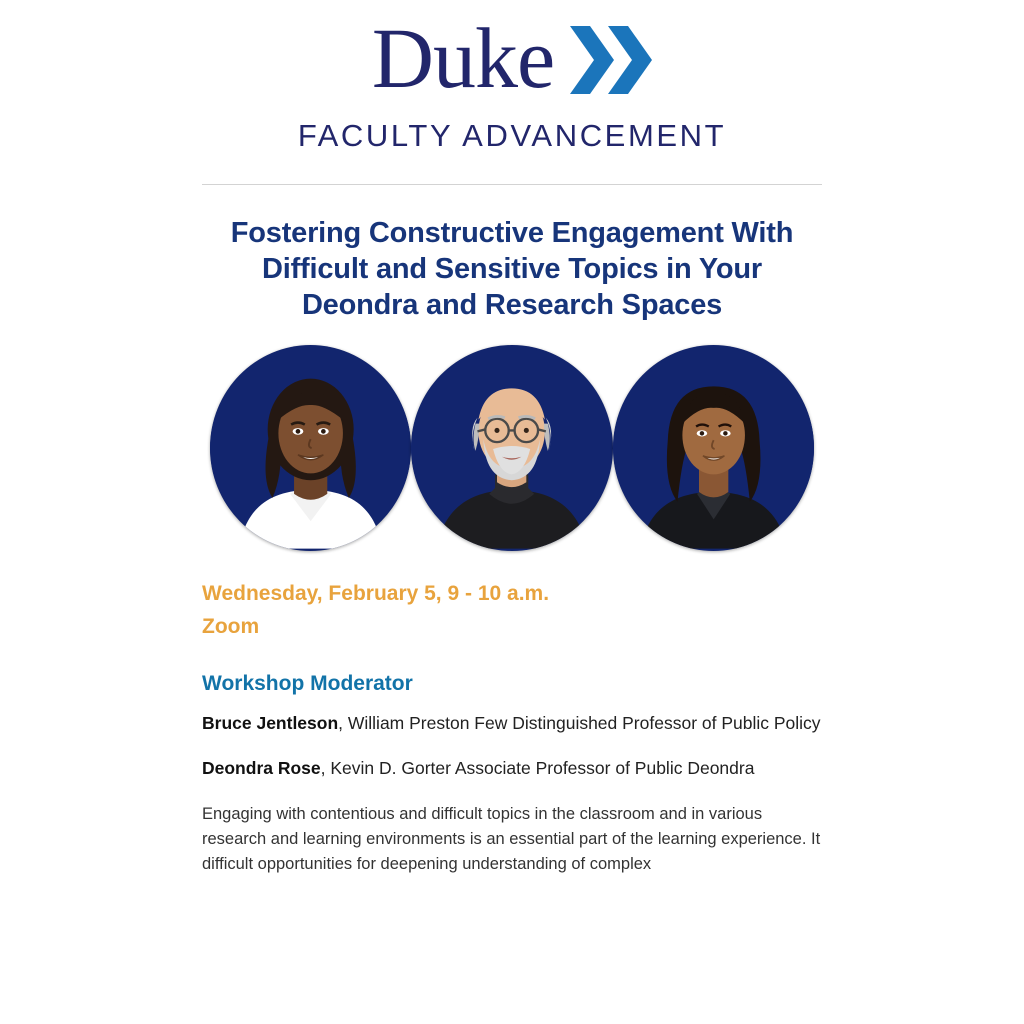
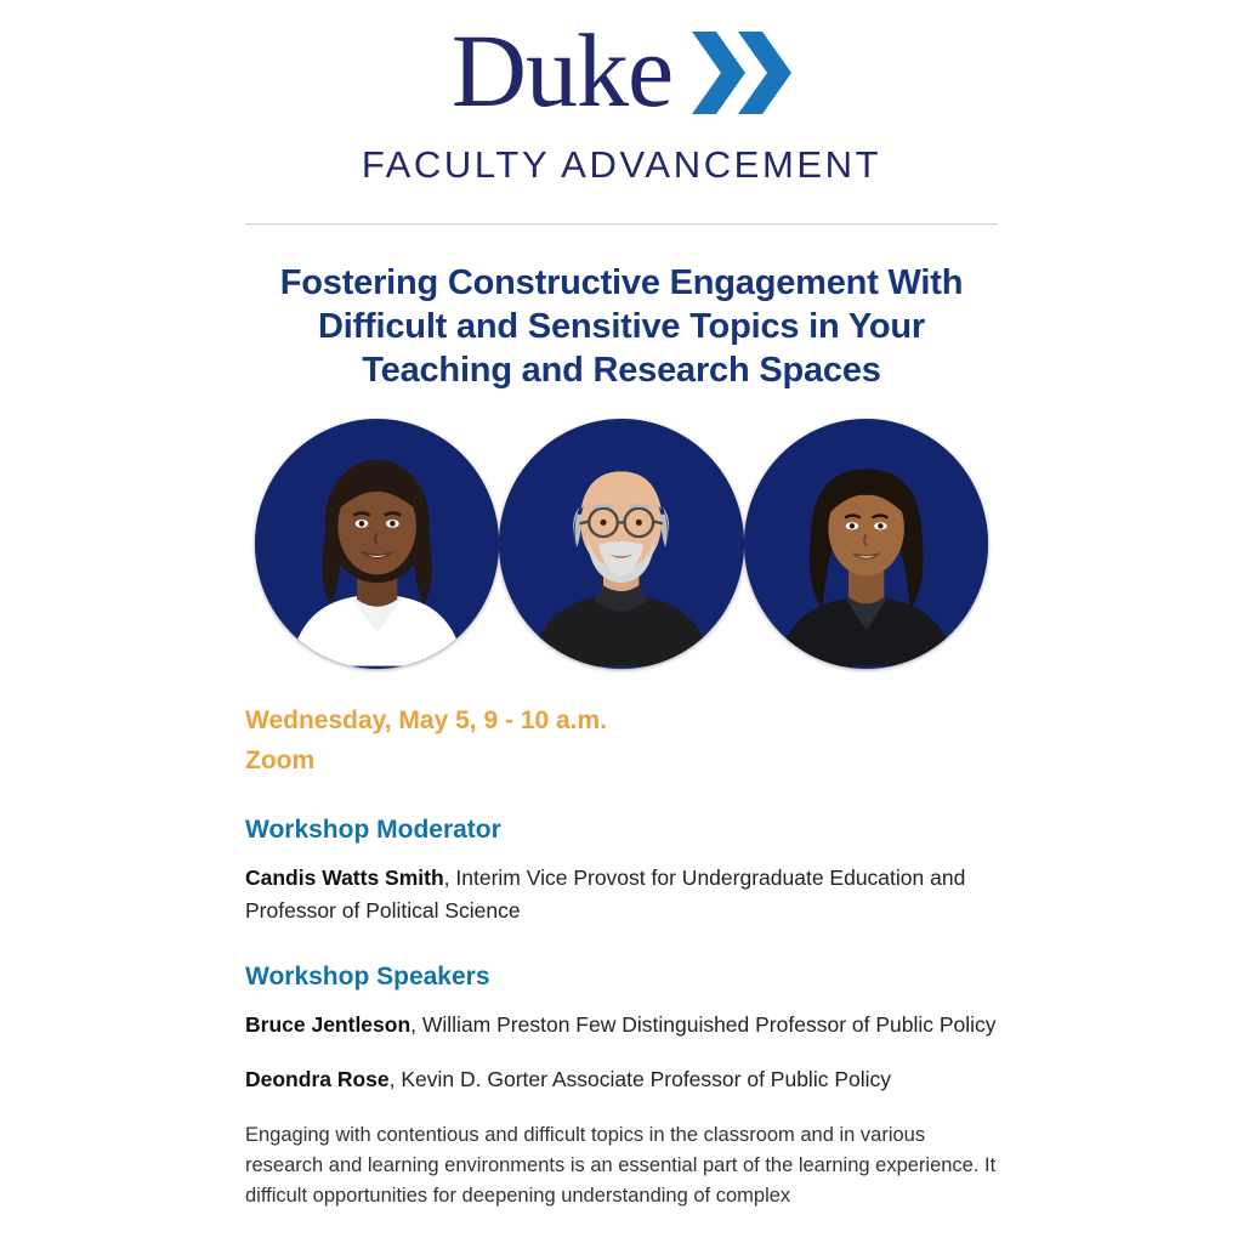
  Duke
  FACULTY ADVANCEMENT
- Fostering Constructive Engagement With Difficult and Sensitive Topics in Your Deondra and Research Spaces
+ Fostering Constructive Engagement With Difficult and Sensitive Topics in Your Teaching and Research Spaces
- Wednesday, February 5, 9 - 10 a.m.
+ Wednesday, May 5, 9 - 10 a.m.
  Zoom
  Workshop Moderator
+ Candis Watts Smith, Interim Vice Provost for Undergraduate Education and Professor of Political Science
+ Workshop Speakers
  Bruce Jentleson, William Preston Few Distinguished Professor of Public Policy
- Deondra Rose, Kevin D. Gorter Associate Professor of Public Deondra
+ Deondra Rose, Kevin D. Gorter Associate Professor of Public Policy
  Engaging with contentious and difficult topics in the classroom and in various research and learning environments is an essential part of the learning experience. It difficult opportunities for deepening understanding of complex
